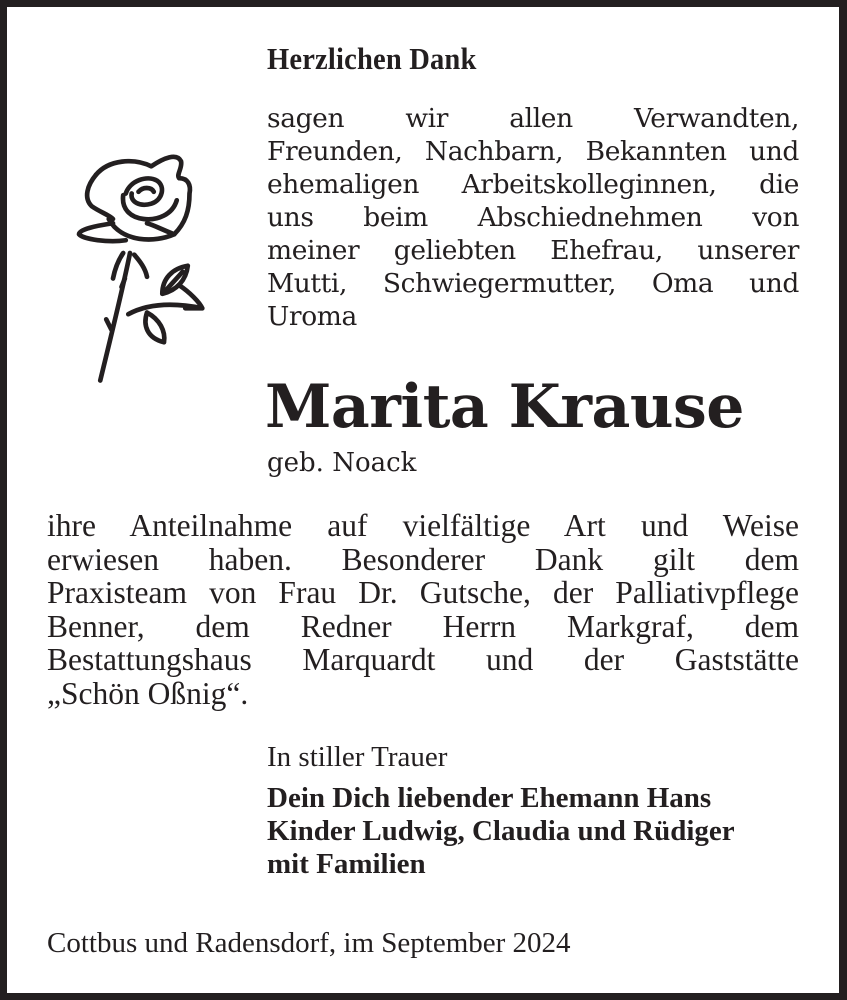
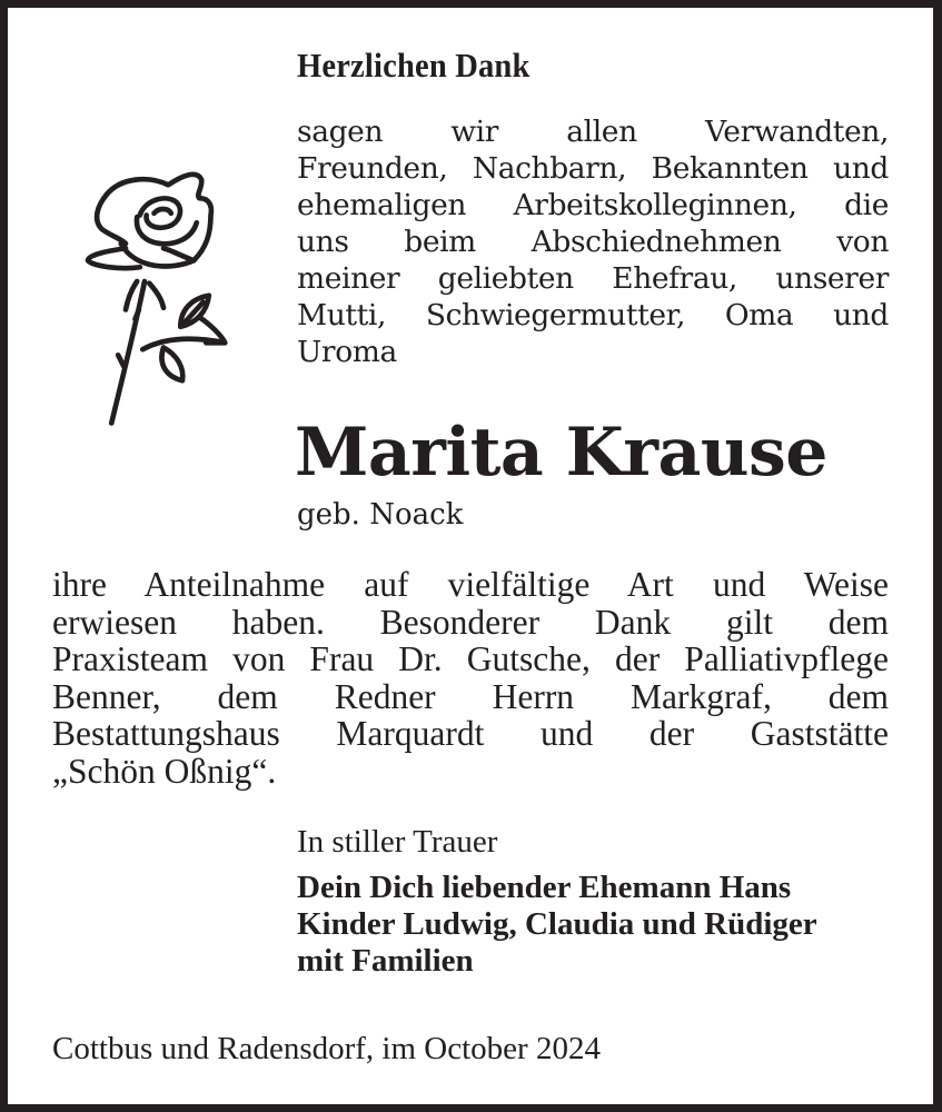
  Herzlichen Dank
  sagen wir allen Verwandten,
  Freunden, Nachbarn, Bekannten und
  ehemaligen Arbeitskolleginnen, die
  uns beim Abschiednehmen von
  meiner geliebten Ehefrau, unserer
  Mutti, Schwiegermutter, Oma und
  Uroma
  Marita Krause
  geb. Noack
  ihre Anteilnahme auf vielfältige Art und Weise
  erwiesen haben. Besonderer Dank gilt dem
  Praxisteam von Frau Dr. Gutsche, der Palliativpflege
  Benner, dem Redner Herrn Markgraf, dem
  Bestattungshaus Marquardt und der Gaststätte
  „Schön Oßnig“.
  In stiller Trauer
  Dein Dich liebender Ehemann Hans
  Kinder Ludwig, Claudia und Rüdiger
  mit Familien
- Cottbus und Radensdorf, im September 2024
+ Cottbus und Radensdorf, im October 2024
